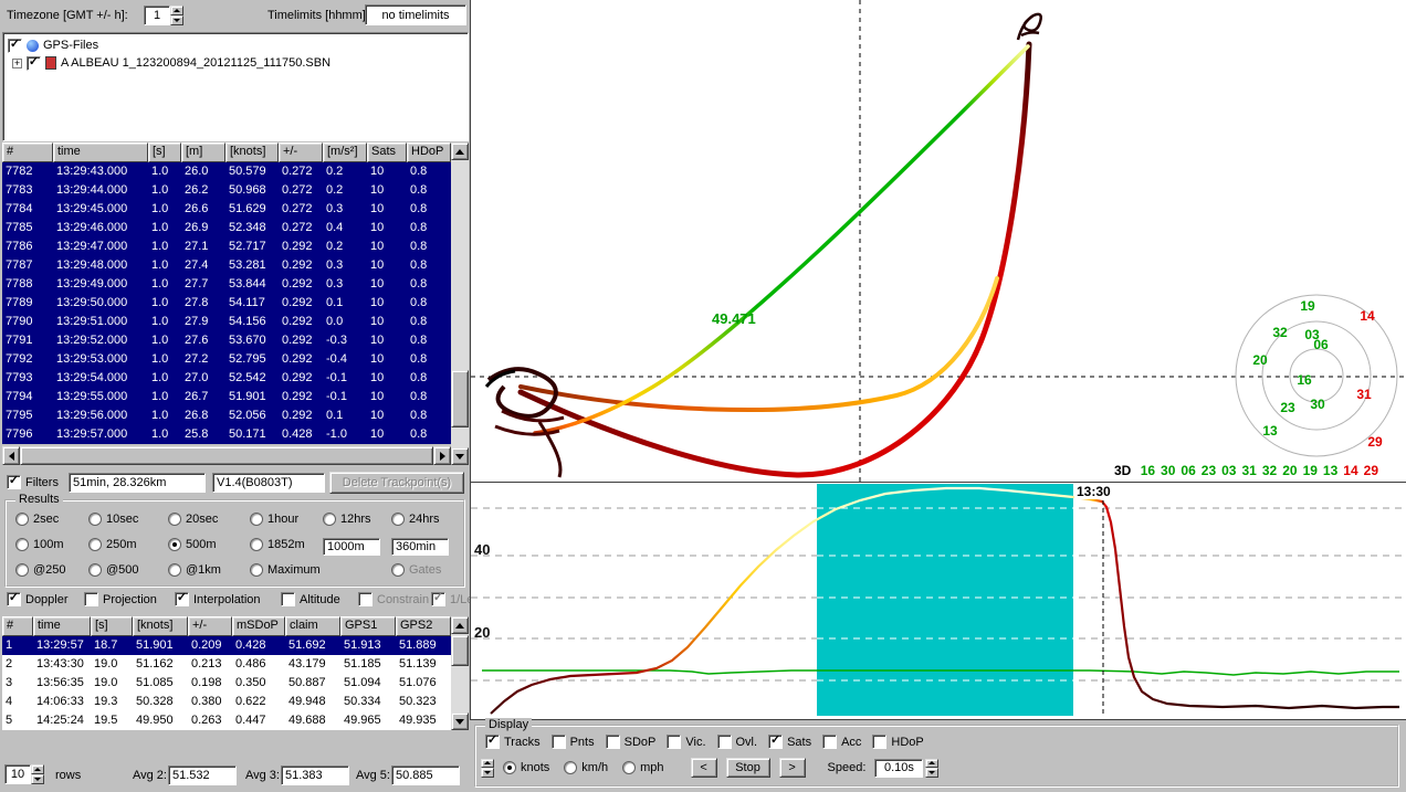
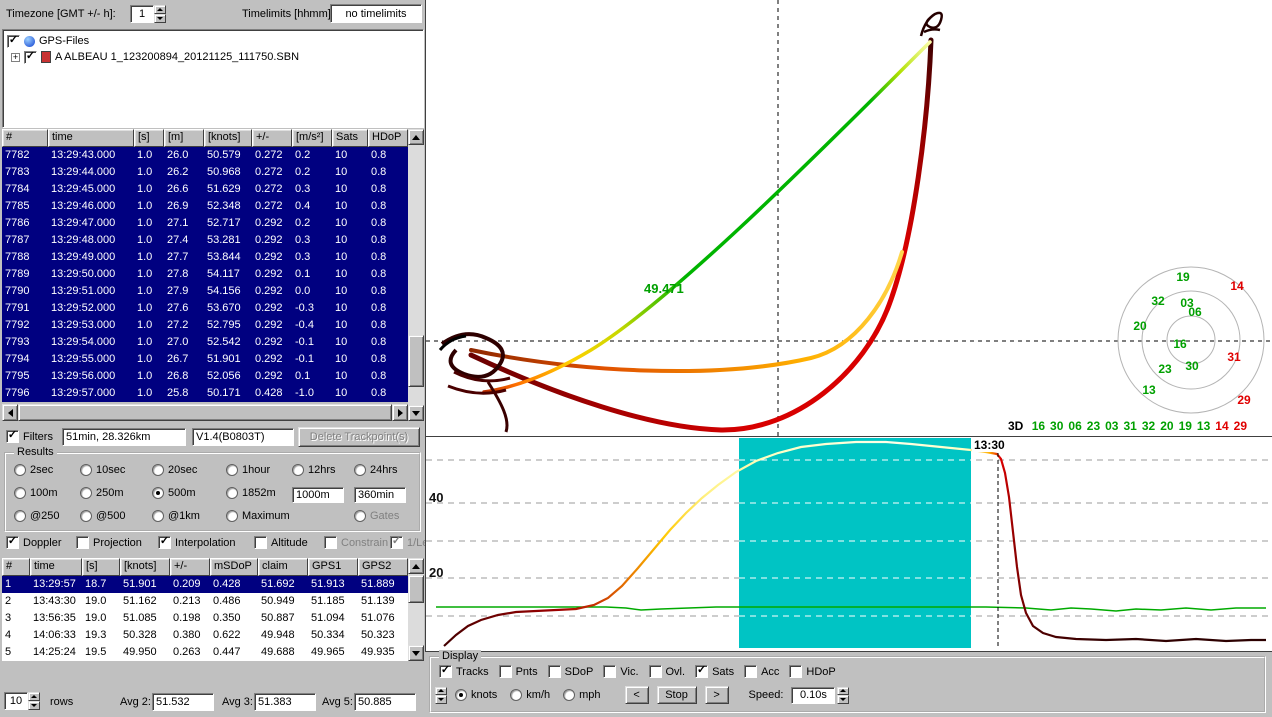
  Timezone [GMT +/- h]:
  1
  Timelimits [hhmm
  no timelimits
  GPS-Files
  A ALBEAU 1_123200894_20121125_111750.SBN
  #
  time
  [s]
  [m]
  [knots]
  +/-
  [m/s²]
  Sats
  HDoP
  7782
  13:29:43.000
  1.0
  26.0
  50.579
  0.272
  0.2
  10
  0.8
  7783
  13:29:44.000
  1.0
  26.2
  50.968
  0.272
  0.2
  10
  0.8
  7784
  13:29:45.000
  1.0
  26.6
  51.629
  0.272
  0.3
  10
  0.8
  7785
  13:29:46.000
  1.0
  26.9
  52.348
  0.272
  0.4
  10
  0.8
  7786
  13:29:47.000
  1.0
  27.1
  52.717
  0.292
  0.2
  10
  0.8
  7787
  13:29:48.000
  1.0
  27.4
  53.281
  0.292
  0.3
  10
  0.8
  7788
  13:29:49.000
  1.0
  27.7
  53.844
  0.292
  0.3
  10
  0.8
  7789
  13:29:50.000
  1.0
  27.8
  54.117
  0.292
  0.1
  10
  0.8
  7790
  13:29:51.000
  1.0
  27.9
  54.156
  0.292
  0.0
  10
  0.8
  7791
  13:29:52.000
  1.0
  27.6
  53.670
  0.292
  -0.3
  10
  0.8
  7792
  13:29:53.000
  1.0
  27.2
  52.795
  0.292
  -0.4
  10
  0.8
  7793
  13:29:54.000
  1.0
  27.0
  52.542
  0.292
  -0.1
  10
  0.8
  7794
  13:29:55.000
  1.0
  26.7
  51.901
  0.292
  -0.1
  10
  0.8
  7795
  13:29:56.000
  1.0
  26.8
  52.056
  0.292
  0.1
  10
  0.8
  7796
  13:29:57.000
  1.0
  25.8
  50.171
  0.428
  -1.0
  10
  0.8
  Filters
  51min, 28.326km
  V1.4(B0803T)
  Delete Trackpoint(s)
  Results
  2sec
  10sec
  20sec
  1hour
  12hrs
  24hrs
  1000m
  360min
  100m
  250m
  500m
  1852m
  @250
  @500
  @1km
  Maximum
  Gates
  Doppler
  Projection
  Interpolation
  Altitude
  Constrain
  #
  time
  [s]
  [knots]
  +/-
  mSDoP
  claim
  GPS1
  GPS2
  1
  13:29:57
  18.7
  51.901
  0.209
  0.428
  51.692
  51.913
  51.889
  2
  13:43:30
  19.0
  51.162
  0.213
  0.486
- 43.179
+ 50.949
  51.185
  51.139
  3
  13:56:35
  19.0
  51.085
  0.198
  0.350
  50.887
  51.094
  51.076
  4
  14:06:33
  19.3
  50.328
  0.380
  0.622
  49.948
  50.334
  50.323
  5
  14:25:24
  19.5
  49.950
  0.263
  0.447
  49.688
  49.965
  49.935
  10
  rows
  Avg 2:
  51.532
  Avg 3:
  51.383
  Avg 5:
  50.885
  49.471
  19
  14
  32
  03
  06
  20
  16
  23
  30
  31
  13
  29
  3D 16 30 06 23 03 31 32 20 19 13 14 29
  40
  20
  13:30
  Display
  Tracks
  Pnts
  SDoP
  Vic.
  Ovl.
  Sats
  Acc
  HDoP
  knots
  km/h
  mph
  <
  Stop
  >
  Speed:
  0.10s
